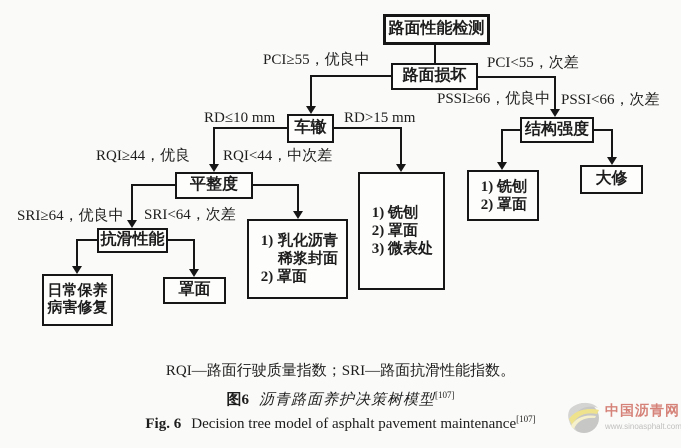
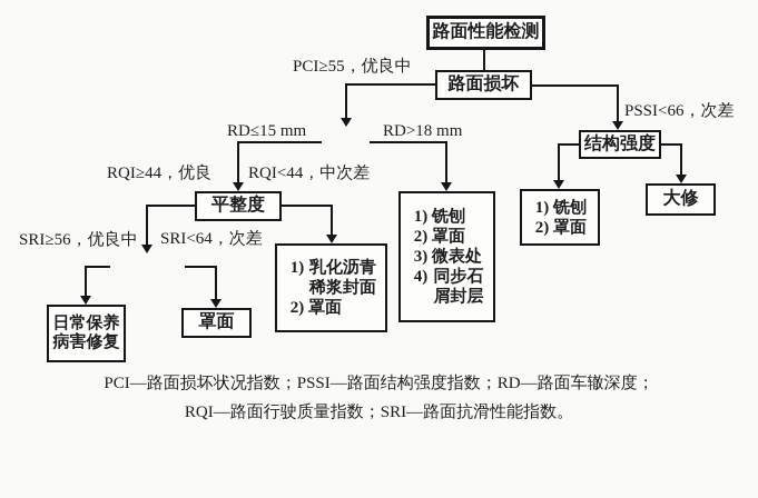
  路面性能检测
  路面损坏
- 车辙
  结构强度
  平整度
- 抗滑性能
  日常保养
  病害修复
  罩面
  大修
  1)
  乳化沥青稀浆封面
  2)
  罩面
  1)
  铣刨
  2)
  罩面
  3)
  微表处
+ 4)
+ 同步石屑封层
  1)
  铣刨
  2)
  罩面
  PCI≥55，优良中
- PCI<55，次差
- PSSI≥66，优良中
  PSSI<66，次差
- RD≤10 mm
+ RD≤15 mm
- RD>15 mm
+ RD>18 mm
  RQI≥44，优良
  RQI<44，中次差
- SRI≥64，优良中
+ SRI≥56，优良中
  SRI<64，次差
+ PCI—路面损坏状况指数；PSSI—路面结构强度指数；RD—路面车辙深度；
  RQI—路面行驶质量指数；SRI—路面抗滑性能指数。
- 图6 沥青路面养护决策树模型[107]
- Fig. 6 Decision tree model of asphalt pavement maintenance[107]
- 中国沥青网
- www.sinoasphalt.com
